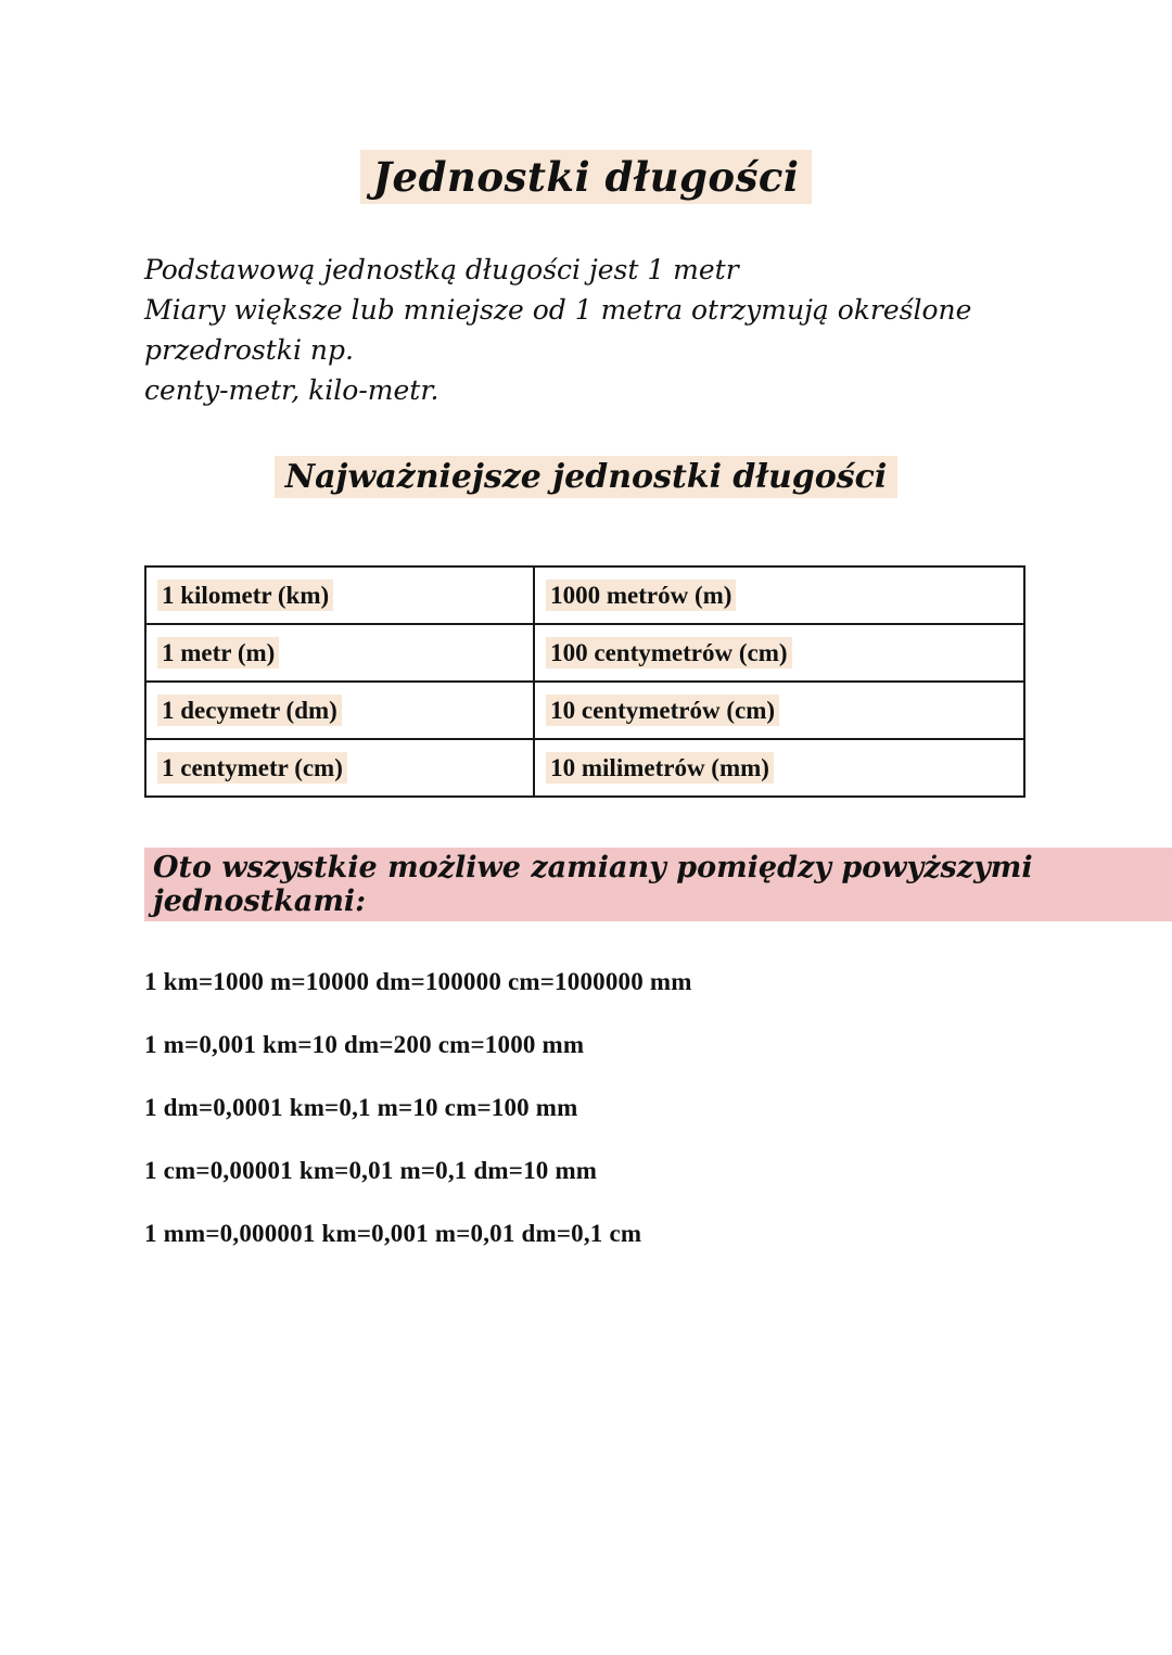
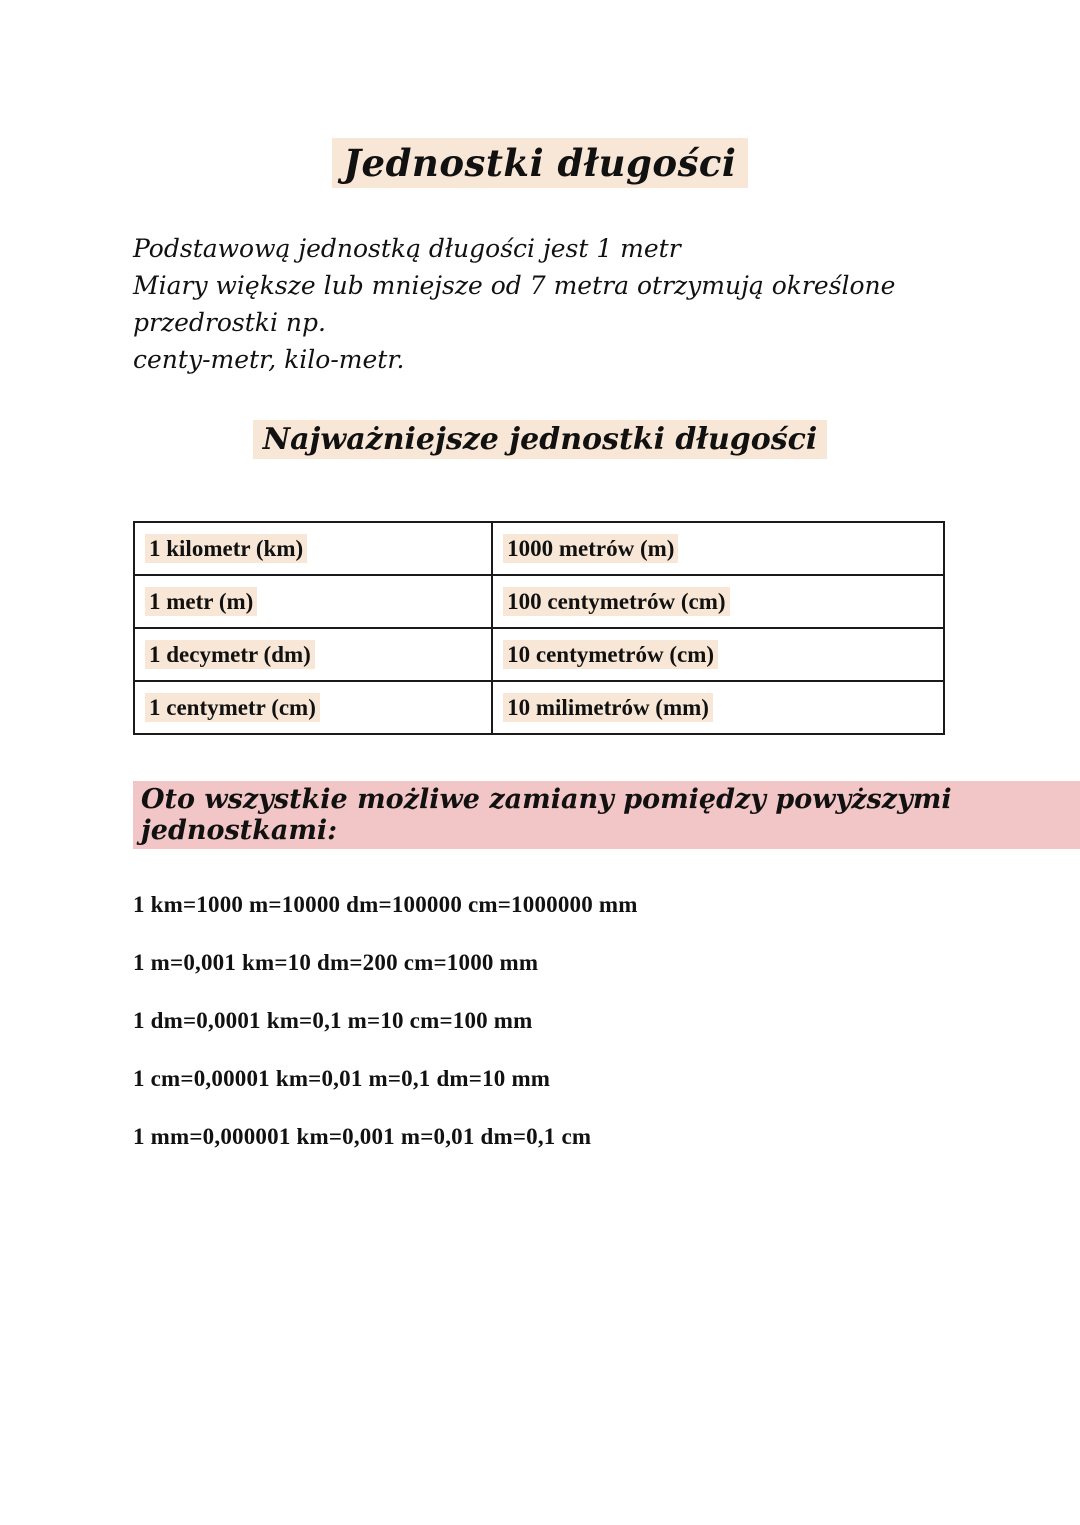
  Jednostki długości
  Podstawową jednostką długości jest 1 metr
- Miary większe lub mniejsze od 1 metra otrzymują określone przedrostki np.
+ Miary większe lub mniejsze od 7 metra otrzymują określone przedrostki np.
  centy-metr, kilo-metr.
  Najważniejsze jednostki długości
  1 kilometr (km)	1000 metrów (m)
  1 metr (m)	100 centymetrów (cm)
  1 decymetr (dm)	10 centymetrów (cm)
  1 centymetr (cm)	10 milimetrów (mm)
  Oto wszystkie możliwe zamiany pomiędzy powyższymi jednostkami:
  1 km=1000 m=10000 dm=100000 cm=1000000 mm
  1 m=0,001 km=10 dm=200 cm=1000 mm
  1 dm=0,0001 km=0,1 m=10 cm=100 mm
  1 cm=0,00001 km=0,01 m=0,1 dm=10 mm
  1 mm=0,000001 km=0,001 m=0,01 dm=0,1 cm
